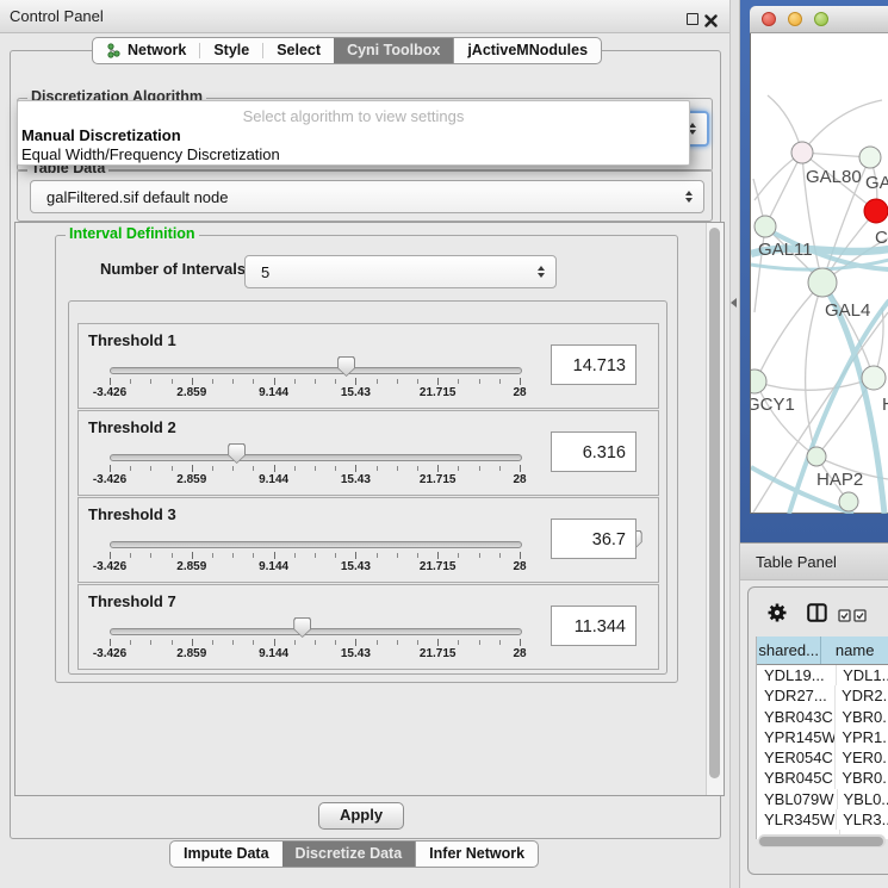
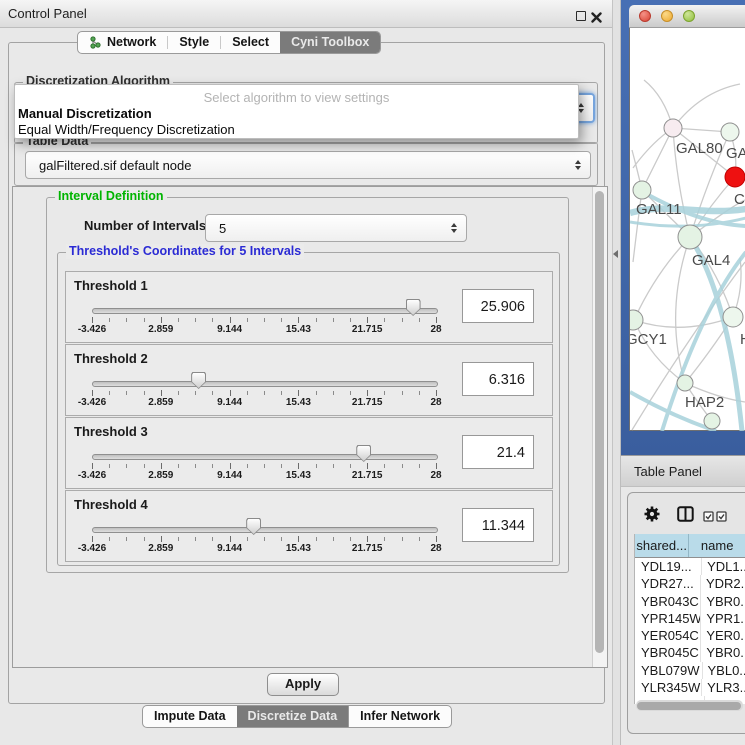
  Control Panel
  Network
  Style
  Select
  Cyni Toolbox
- jActiveMNodules
  Discretization Algorithm
  Table Data
  galFiltered.sif default node
  Select algorithm to view settings
  Manual Discretization
  Equal Width/Frequency Discretization
  Interval Definition
  Number of Intervals
  5
+ Threshold's Coordinates for 5 Intervals
  Threshold 1
  -3.426
  2.859
  9.144
  15.43
  21.715
  28
- 14.713
+ 25.906
  Threshold 2
  -3.426
  2.859
  9.144
  15.43
  21.715
  28
  6.316
  Threshold 3
  -3.426
  2.859
  9.144
  15.43
  21.715
  28
- 36.7
+ 21.4
- Threshold 7
+ Threshold 4
  -3.426
  2.859
  9.144
  15.43
  21.715
  28
  11.344
  Apply
  Impute Data
  Discretize Data
  Infer Network
  GAL80
  GA
  C
  GAL11
  GAL4
  GCY1
  HAP2
  Table Panel
  shared...
  name
  YDL19...
  YDL1.
  YDR27...
  YDR2.
  YBR043C
  YBR0.
  YPR145W
  YPR1.
  YER054C
  YER0.
  YBR045C
  YBR0.
  YBL079W
  YBL0.
  YLR345W
  YLR3.
